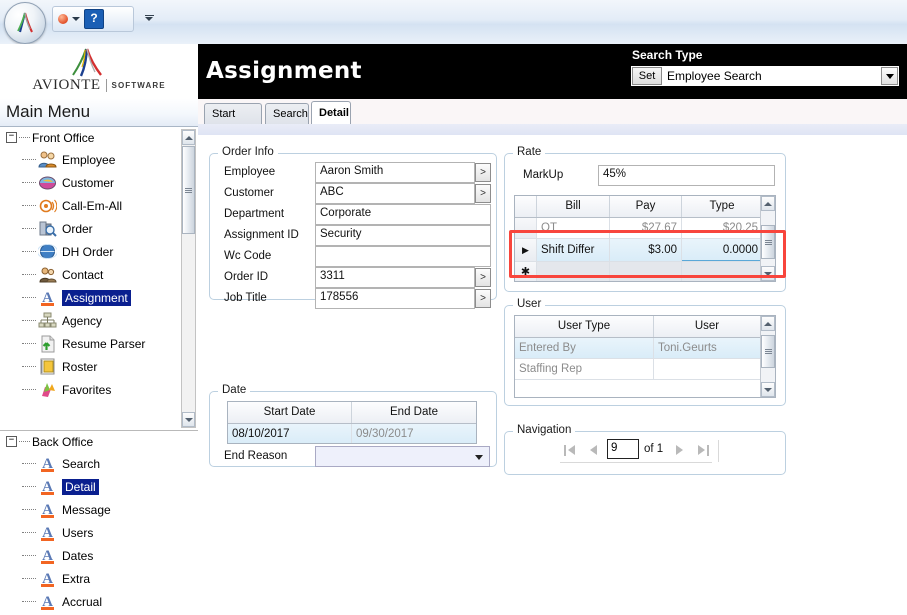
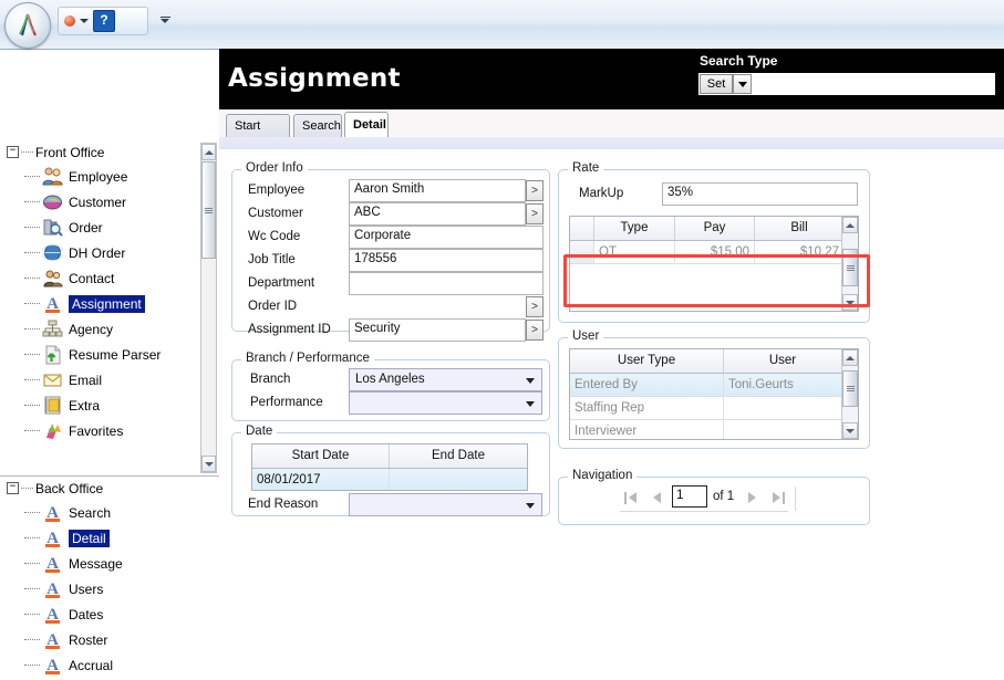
  ?
- AVIONTE
- SOFTWARE
  Assignment
  Search Type
  Set
- Employee Search
- Main Menu
  −
  Front Office
  Employee
  Customer
- Call-Em-All
  Order
  DH Order
  Contact
  A
  Assignment
  Agency
  Resume Parser
+ Email
- Roster
+ Extra
  Favorites
  −
  Back Office
  A
  Search
  A
  Detail
  A
  Message
  A
  Users
  A
  Dates
  A
- Extra
+ Roster
  A
  Accrual
  Search
  Detail
  Order Info
  Employee
  Aaron Smith
  >
  Customer
  ABC
  >
- Department
+ Wc Code
  Corporate
- Assignment ID
+ Job Title
- Security
+ 178556
- Wc Code
+ Department
  Order ID
- 3311
  >
- Job Title
+ Assignment ID
- 178556
+ Security
  >
+ Branch / Performance
+ Branch
+ Los Angeles
+ Performance
  Date
  Start Date
  End Date
- 08/10/2017
+ 08/01/2017
- 09/30/2017
  End Reason
  Rate
  MarkUp
- 45%
+ 35%
- Bill
+ Type
  Pay
- Type
+ Bill
  OT
- $27.67
+ $15.00
- $20.25
+ $10.27
- ▶
- Shift Differ
- $3.00
- 0.0000
- ✱
  User
  User Type
  User
  Entered By
  Toni.Geurts
  Staffing Rep
+ Interviewer
  Navigation
- 9
+ 1
  of 1
